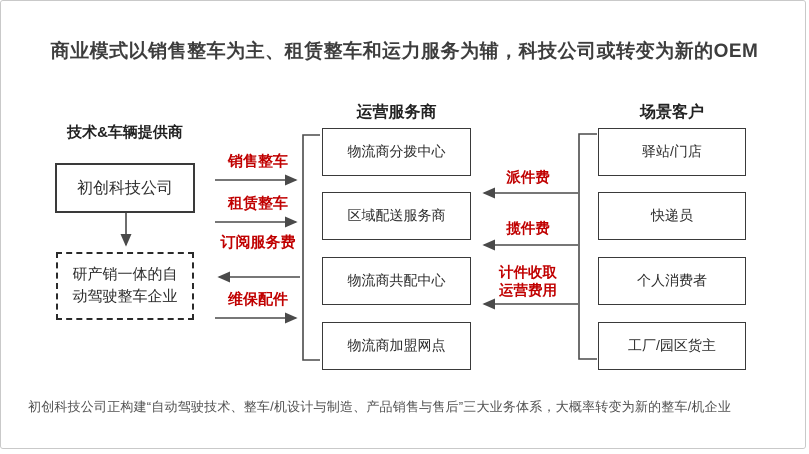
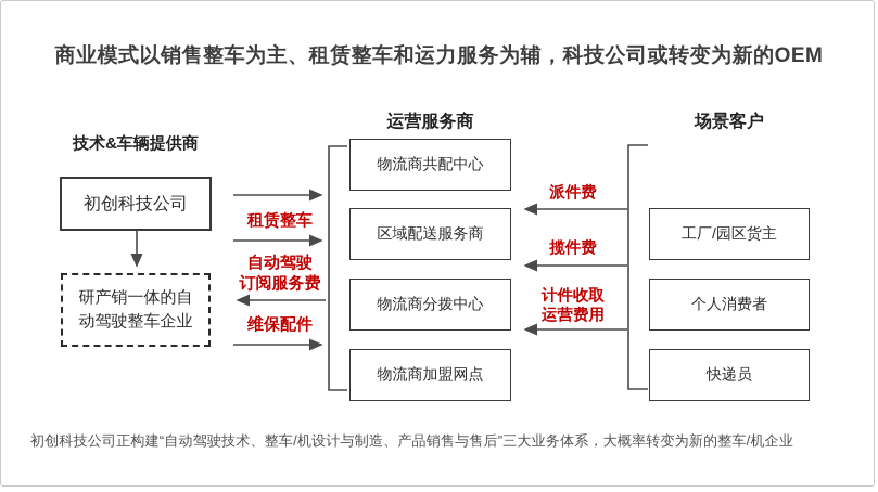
  商业模式以销售整车为主、租赁整车和运力服务为辅，科技公司或转变为新的OEM
  技术&车辆提供商
  初创科技公司
  研产销一体的自
  动驾驶整车企业
- 销售整车
  租赁整车
+ 自动驾驶
  订阅服务费
  维保配件
  运营服务商
- 物流商分拨中心
+ 物流商共配中心
  区域配送服务商
- 物流商共配中心
+ 物流商分拨中心
  物流商加盟网点
  派件费
  揽件费
  计件收取
  运营费用
  场景客户
- 驿站/门店
- 快递员
+ 工厂/园区货主
  个人消费者
- 工厂/园区货主
+ 快递员
  初创科技公司正构建“自动驾驶技术、整车/机设计与制造、产品销售与售后”三大业务体系，大概率转变为新的整车/机企业
